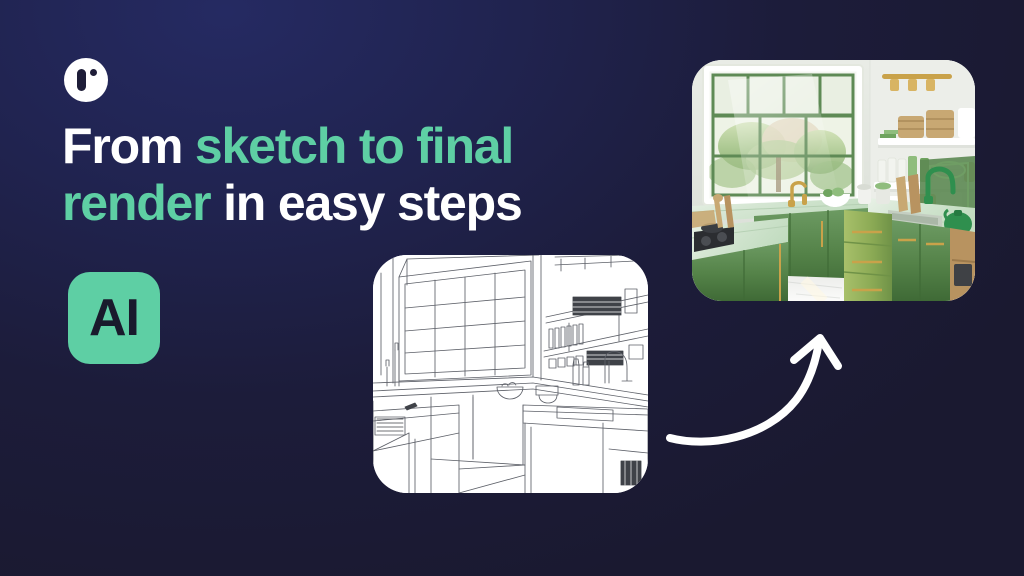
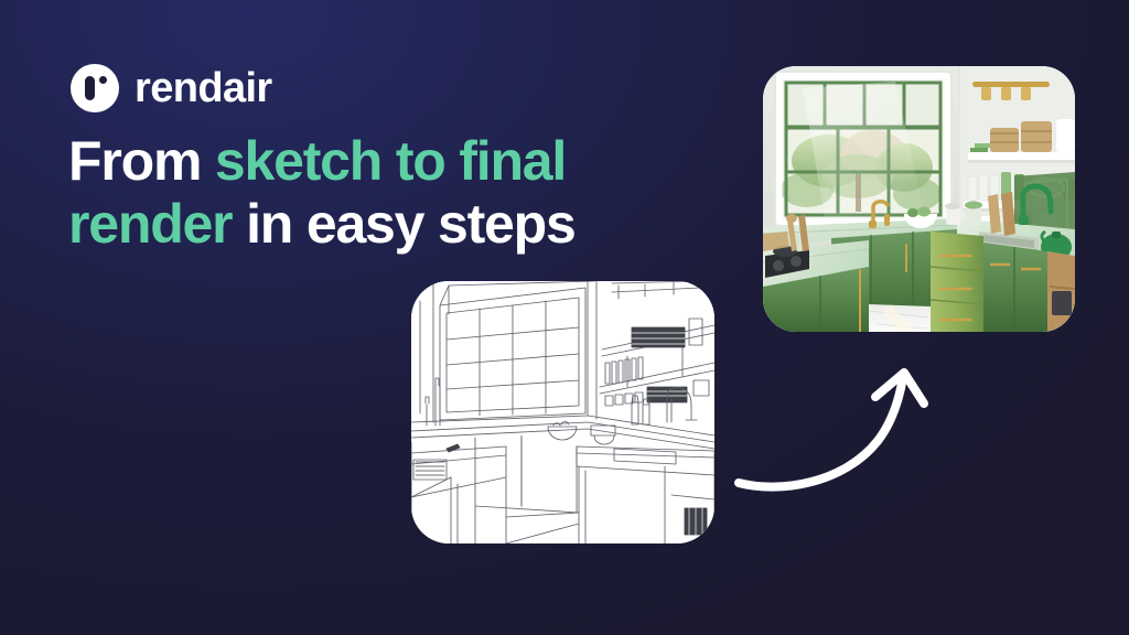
+ rendair
  From sketch to final render in easy steps
- AI
